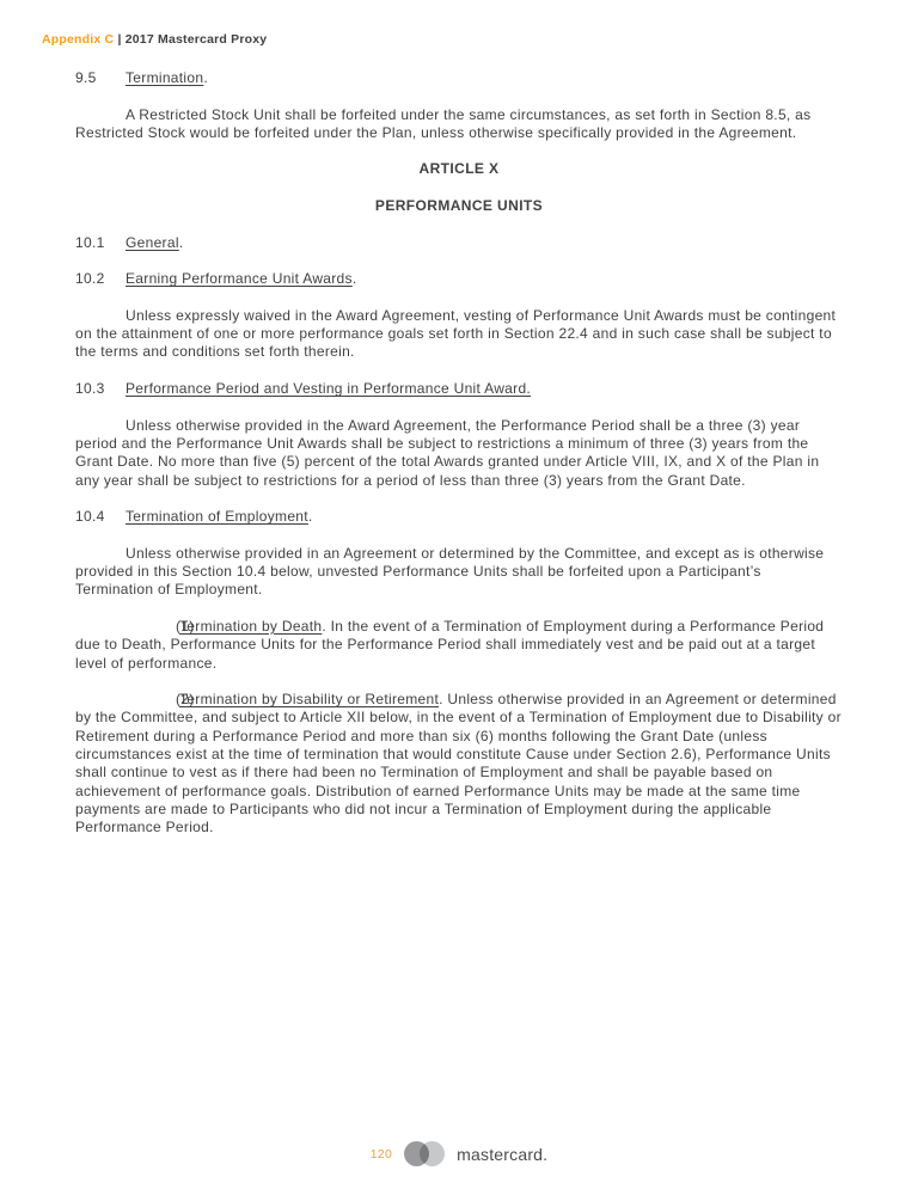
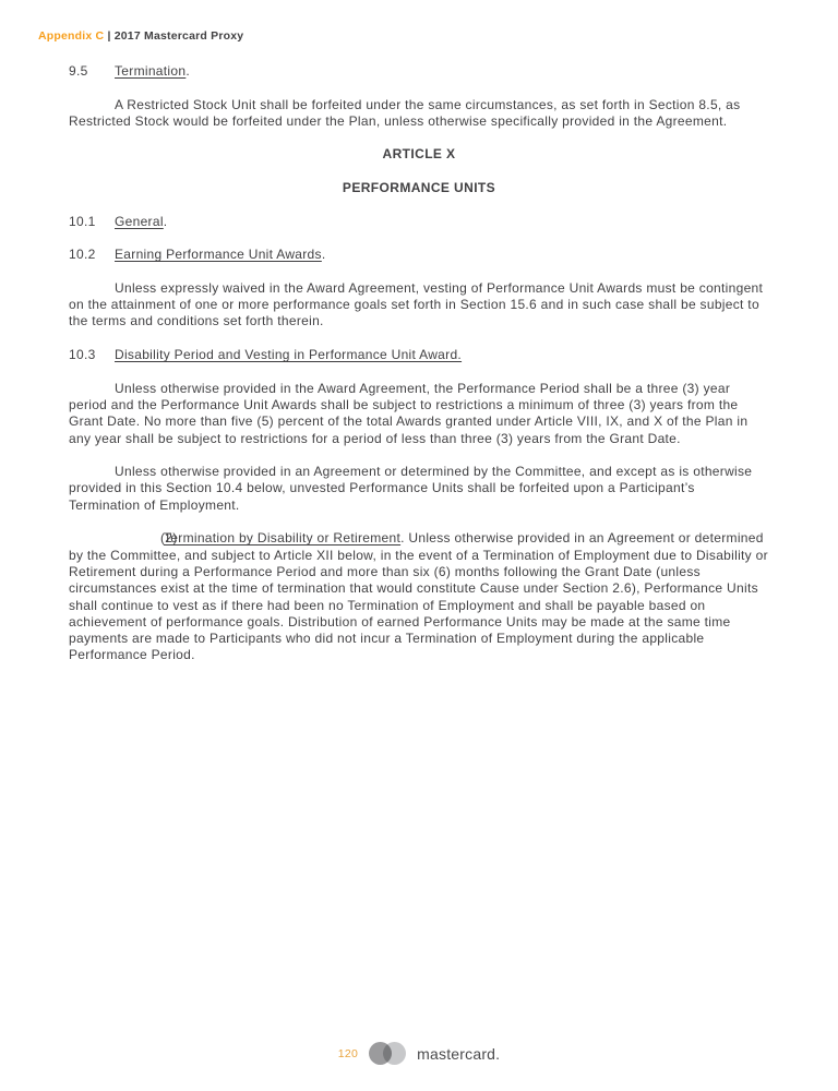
  Appendix C | 2017 Mastercard Proxy
  9.5 Termination.
  A Restricted Stock Unit shall be forfeited under the same circumstances, as set forth in Section 8.5, as Restricted Stock would be forfeited under the Plan, unless otherwise specifically provided in the Agreement.
  ARTICLE X
  PERFORMANCE UNITS
  10.1 General.
  10.2 Earning Performance Unit Awards.
- Unless expressly waived in the Award Agreement, vesting of Performance Unit Awards must be contingent on the attainment of one or more performance goals set forth in Section 22.4 and in such case shall be subject to the terms and conditions set forth therein.
+ Unless expressly waived in the Award Agreement, vesting of Performance Unit Awards must be contingent on the attainment of one or more performance goals set forth in Section 15.6 and in such case shall be subject to the terms and conditions set forth therein.
- 10.3 Performance Period and Vesting in Performance Unit Award.
+ 10.3 Disability Period and Vesting in Performance Unit Award.
  Unless otherwise provided in the Award Agreement, the Performance Period shall be a three (3) year period and the Performance Unit Awards shall be subject to restrictions a minimum of three (3) years from the Grant Date. No more than five (5) percent of the total Awards granted under Article VIII, IX, and X of the Plan in any year shall be subject to restrictions for a period of less than three (3) years from the Grant Date.
- 10.4 Termination of Employment.
  Unless otherwise provided in an Agreement or determined by the Committee, and except as is otherwise provided in this Section 10.4 below, unvested Performance Units shall be forfeited upon a Participant’s Termination of Employment.
- (1)Termination by Death. In the event of a Termination of Employment during a Performance Period due to Death, Performance Units for the Performance Period shall immediately vest and be paid out at a target level of performance.
  (2)Termination by Disability or Retirement. Unless otherwise provided in an Agreement or determined by the Committee, and subject to Article XII below, in the event of a Termination of Employment due to Disability or Retirement during a Performance Period and more than six (6) months following the Grant Date (unless circumstances exist at the time of termination that would constitute Cause under Section 2.6), Performance Units shall continue to vest as if there had been no Termination of Employment and shall be payable based on achievement of performance goals. Distribution of earned Performance Units may be made at the same time payments are made to Participants who did not incur a Termination of Employment during the applicable Performance Period.
  120
  mastercard.
